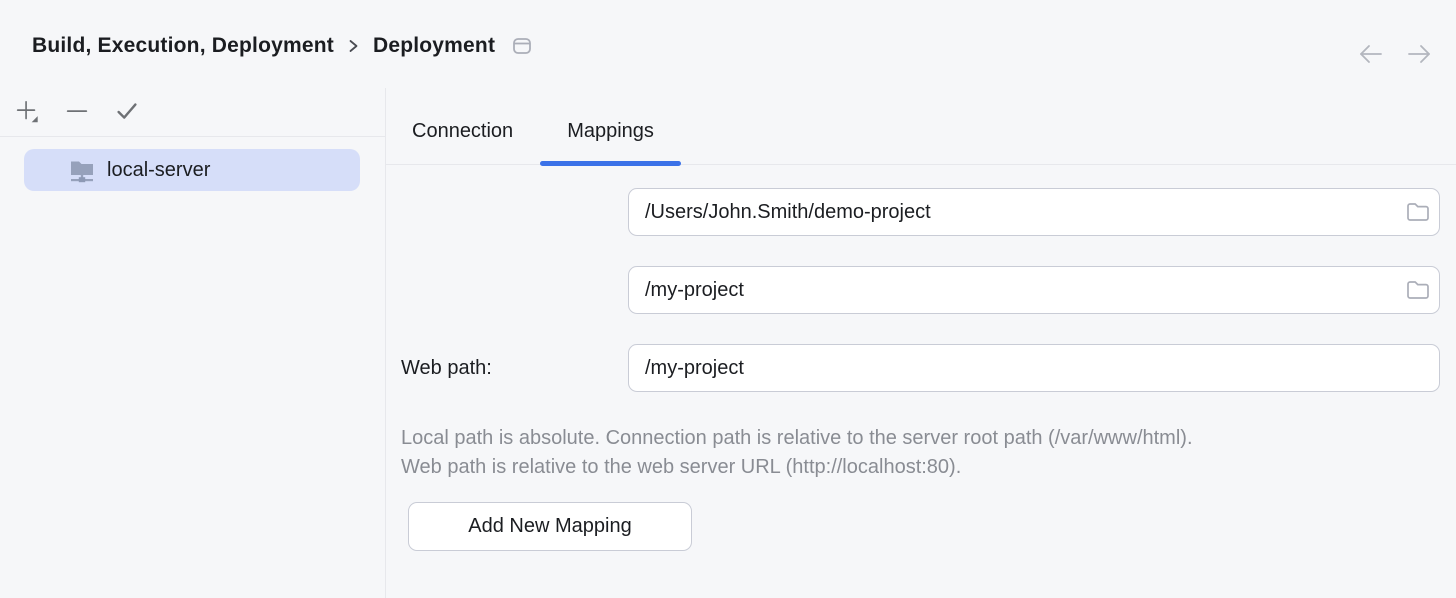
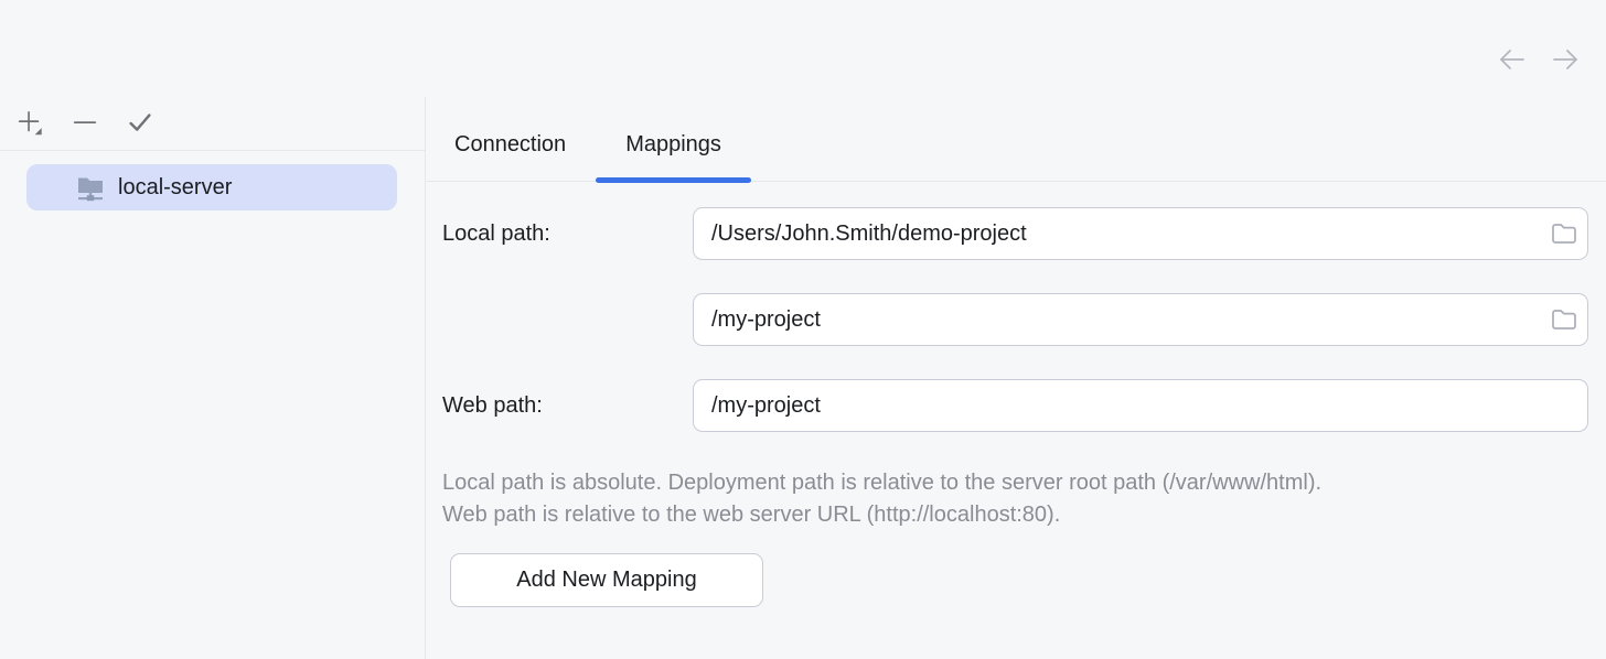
- Build, Execution, Deployment
- Deployment
  local-server
  Connection
  Mappings
+ Local path:
  /Users/John.Smith/demo-project
  /my-project
  Web path:
  /my-project
- Local path is absolute. Connection path is relative to the server root path (/var/www/html).
+ Local path is absolute. Deployment path is relative to the server root path (/var/www/html).
  Web path is relative to the web server URL (http://localhost:80).
  Add New Mapping
